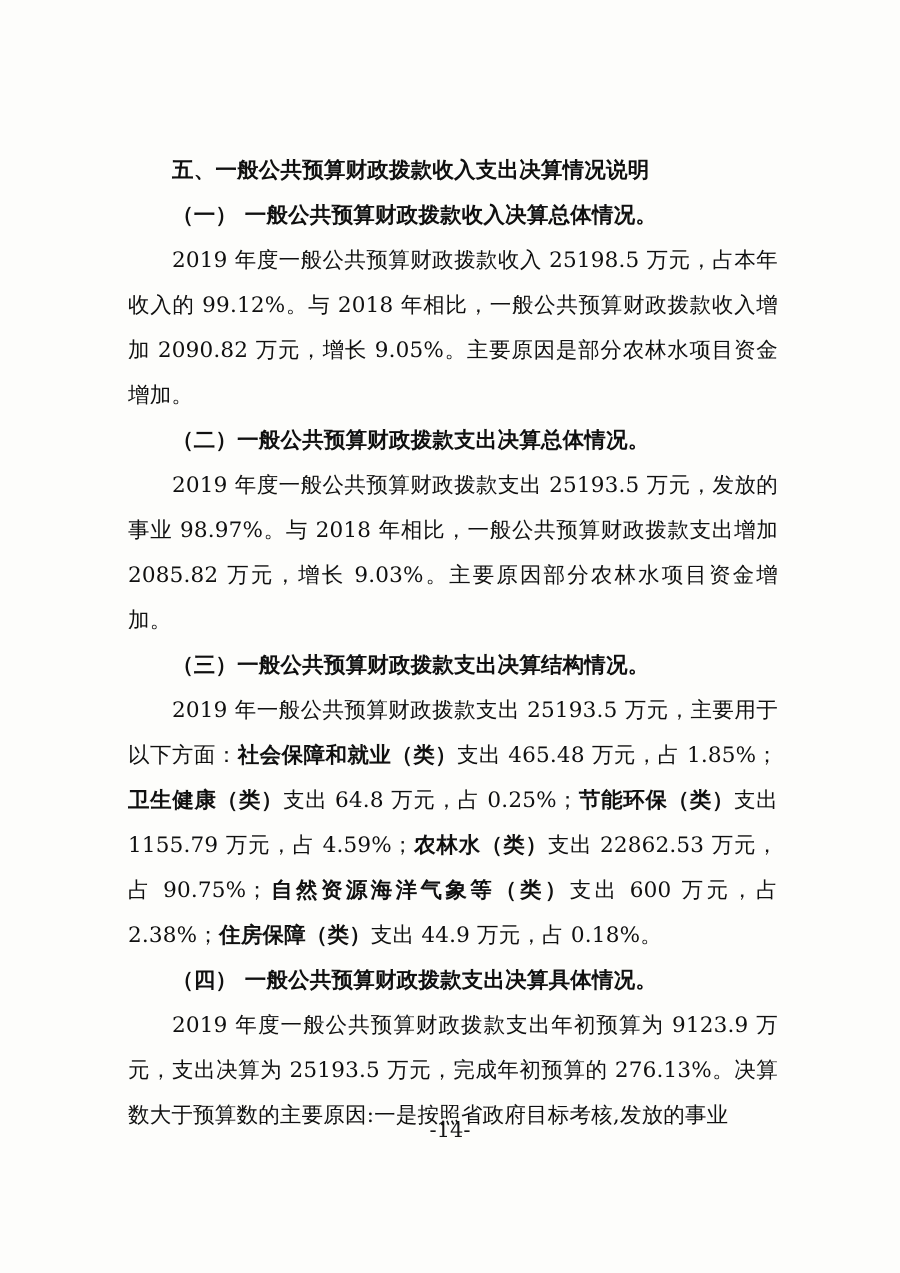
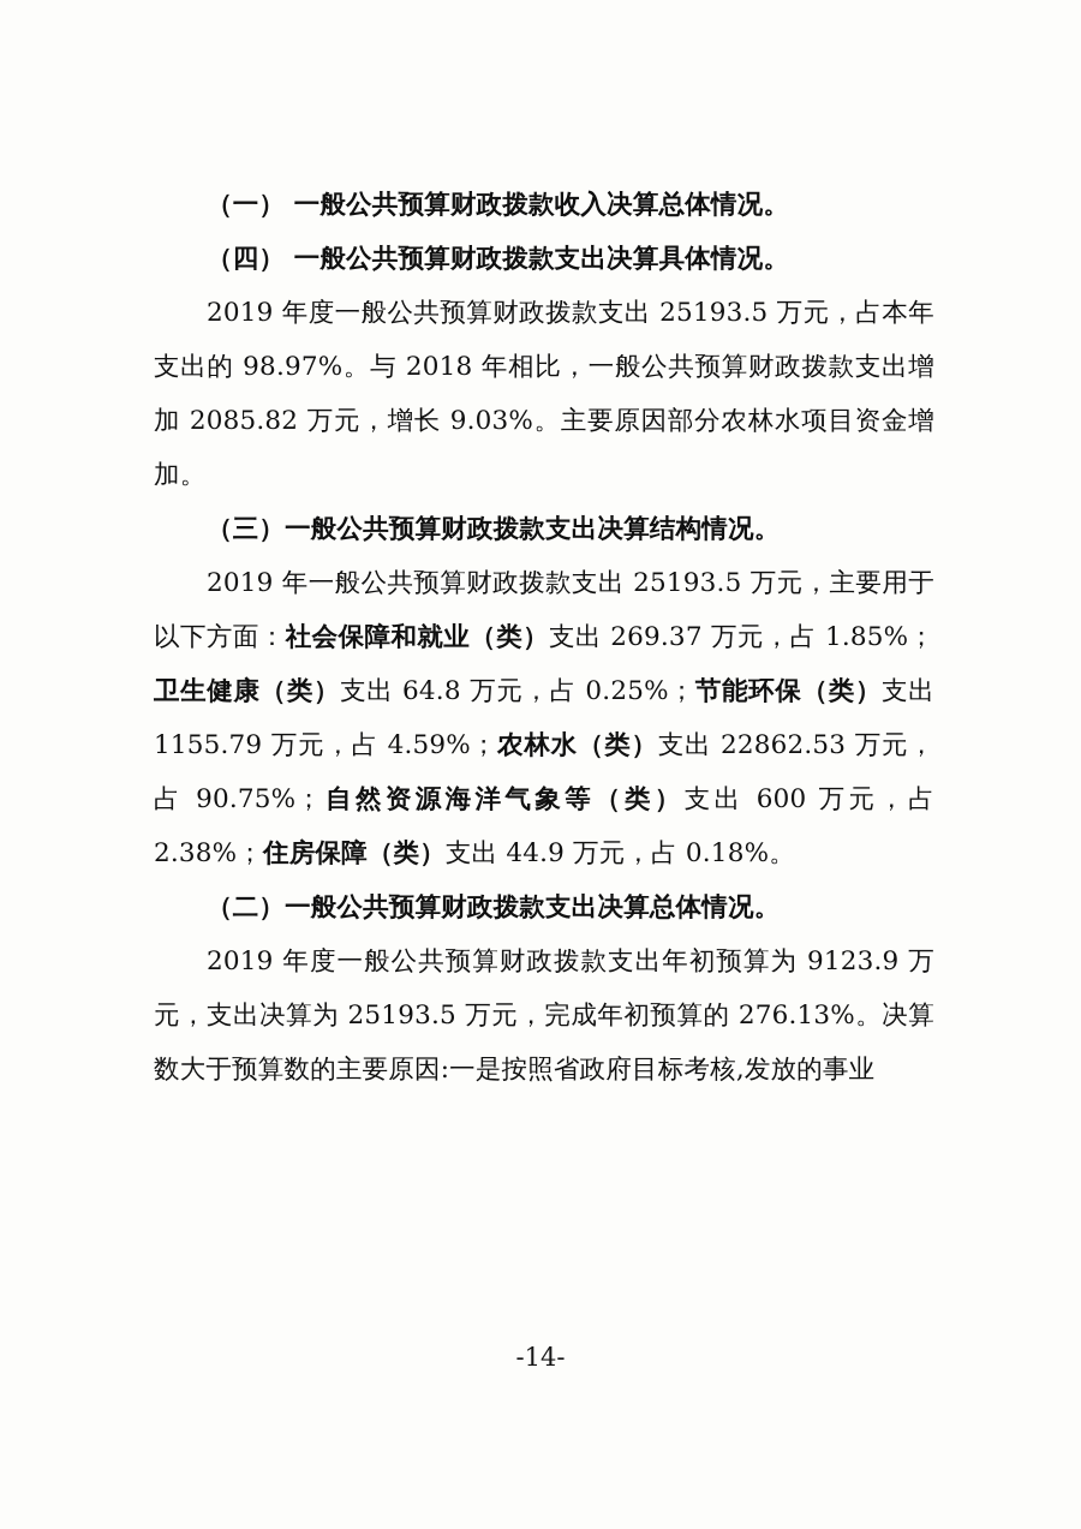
- 五、一般公共预算财政拨款收入支出决算情况说明
  （一） 一般公共预算财政拨款收入决算总体情况。
- 2019 年度一般公共预算财政拨款收入 25198.5 万元，占本年收入的 99.12%。与 2018 年相比，一般公共预算财政拨款收入增加 2090.82 万元，增长 9.05%。主要原因是部分农林水项目资金增加。
- （二）一般公共预算财政拨款支出决算总体情况。
+ （四） 一般公共预算财政拨款支出决算具体情况。
- 2019 年度一般公共预算财政拨款支出 25193.5 万元，发放的事业 98.97%。与 2018 年相比，一般公共预算财政拨款支出增加 2085.82 万元，增长 9.03%。主要原因部分农林水项目资金增加。
+ 2019 年度一般公共预算财政拨款支出 25193.5 万元，占本年支出的 98.97%。与 2018 年相比，一般公共预算财政拨款支出增加 2085.82 万元，增长 9.03%。主要原因部分农林水项目资金增加。
  （三）一般公共预算财政拨款支出决算结构情况。
- 2019 年一般公共预算财政拨款支出 25193.5 万元，主要用于以下方面：社会保障和就业（类）支出 465.48 万元，占 1.85%；卫生健康（类）支出 64.8 万元，占 0.25%；节能环保（类）支出 1155.79 万元，占 4.59%；农林水（类）支出 22862.53 万元，占 90.75%；自然资源海洋气象等（类）支出 600 万元，占 2.38%；住房保障（类）支出 44.9 万元，占 0.18%。
+ 2019 年一般公共预算财政拨款支出 25193.5 万元，主要用于以下方面：社会保障和就业（类）支出 269.37 万元，占 1.85%；卫生健康（类）支出 64.8 万元，占 0.25%；节能环保（类）支出 1155.79 万元，占 4.59%；农林水（类）支出 22862.53 万元，占 90.75%；自然资源海洋气象等（类）支出 600 万元，占 2.38%；住房保障（类）支出 44.9 万元，占 0.18%。
- （四） 一般公共预算财政拨款支出决算具体情况。
+ （二）一般公共预算财政拨款支出决算总体情况。
  2019 年度一般公共预算财政拨款支出年初预算为 9123.9 万元，支出决算为 25193.5 万元，完成年初预算的 276.13%。决算数大于预算数的主要原因:一是按照省政府目标考核,发放的事业
  -14-
